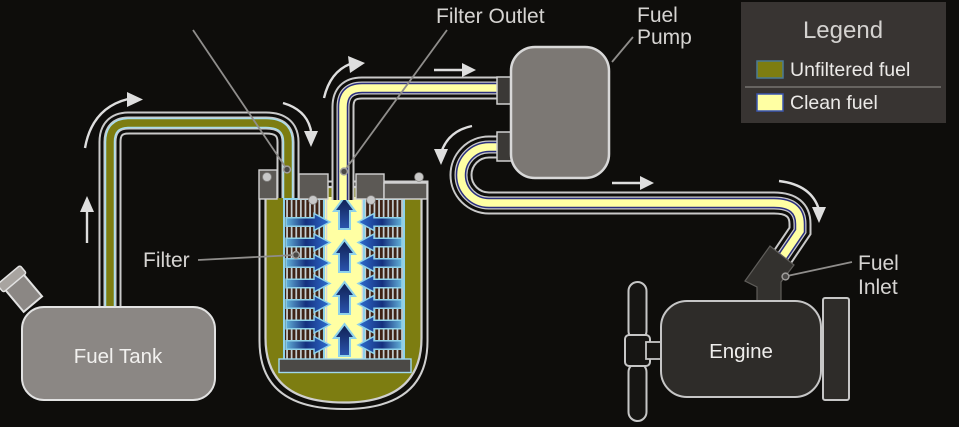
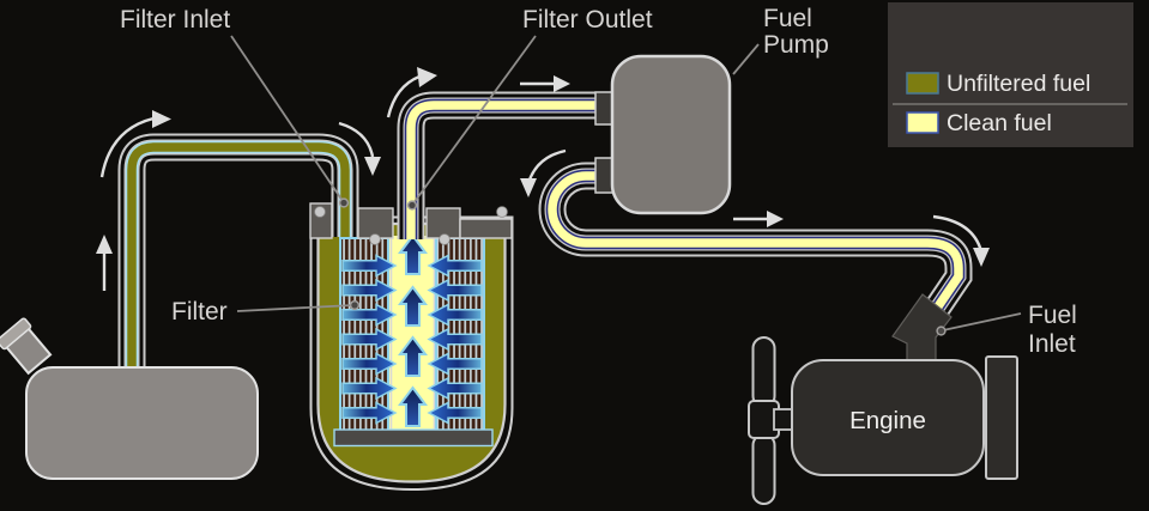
- Fuel Tank
  Engine
+ Filter Inlet
  Filter Outlet
  Fuel
  Pump
  Filter
  Fuel
  Inlet
- Legend
  Unfiltered fuel
  Clean fuel
